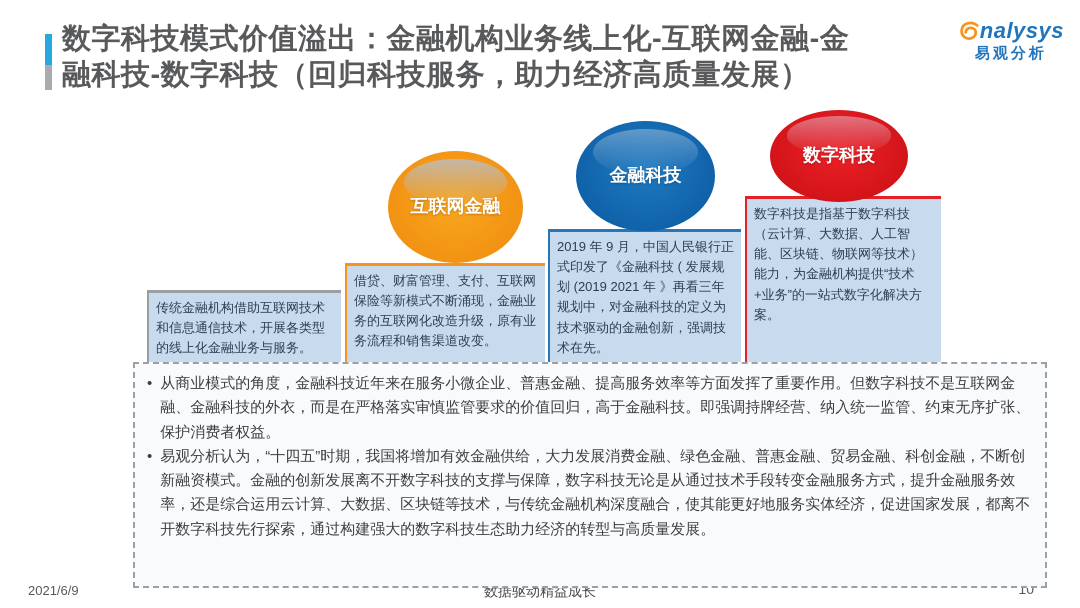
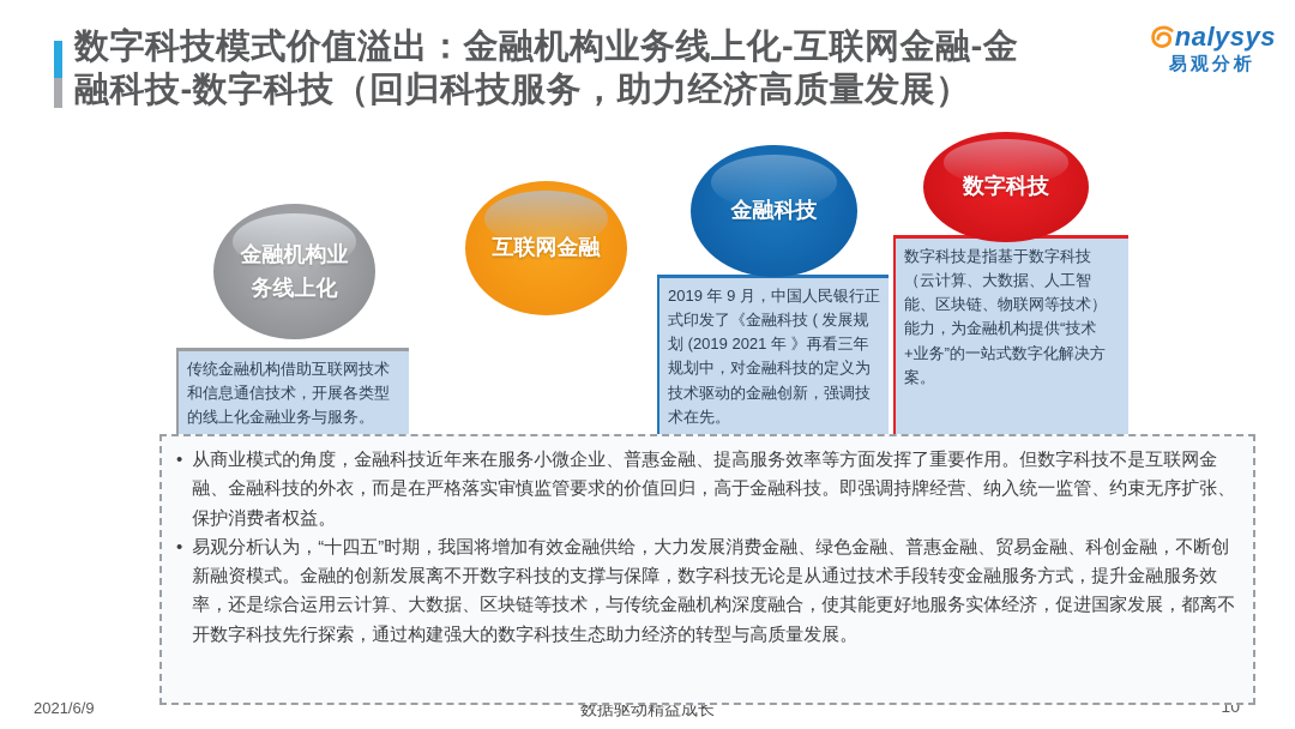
  数字科技模式价值溢出：金融机构业务线上化-互联网金融-金
  融科技-数字科技（回归科技服务，助力经济高质量发展）
  nalysys
  易观分析
+ 金融机构业
+ 务线上化
  互联网金融
  金融科技
  数字科技
  传统金融机构借助互联网技术和信息通信技术，开展各类型的线上化金融业务与服务。
- 借贷、财富管理、支付、互联网保险等新模式不断涌现，金融业务的互联网化改造升级，原有业务流程和销售渠道改变。
  2019 年 9 月，中国人民银行正式印发了《金融科技 ( 发展规划 (2019 2021 年 》再看三年规划中，对金融科技的定义为技术驱动的金融创新，强调技术在先。
  数字科技是指基于数字科技（云计算、大数据、人工智能、区块链、物联网等技术）能力，为金融机构提供“技术+业务”的一站式数字化解决方案。
  •
  从商业模式的角度，金融科技近年来在服务小微企业、普惠金融、提高服务效率等方面发挥了重要作用。但数字科技不是互联网金融、金融科技的外衣，而是在严格落实审慎监管要求的价值回归，高于金融科技。即强调持牌经营、纳入统一监管、约束无序扩张、保护消费者权益。
  •
  易观分析认为，“十四五”时期，我国将增加有效金融供给，大力发展消费金融、绿色金融、普惠金融、贸易金融、科创金融，不断创新融资模式。金融的创新发展离不开数字科技的支撑与保障，数字科技无论是从通过技术手段转变金融服务方式，提升金融服务效率，还是综合运用云计算、大数据、区块链等技术，与传统金融机构深度融合，使其能更好地服务实体经济，促进国家发展，都离不开数字科技先行探索，通过构建强大的数字科技生态助力经济的转型与高质量发展。
  2021/6/9
  数据驱动精益成长
  10
